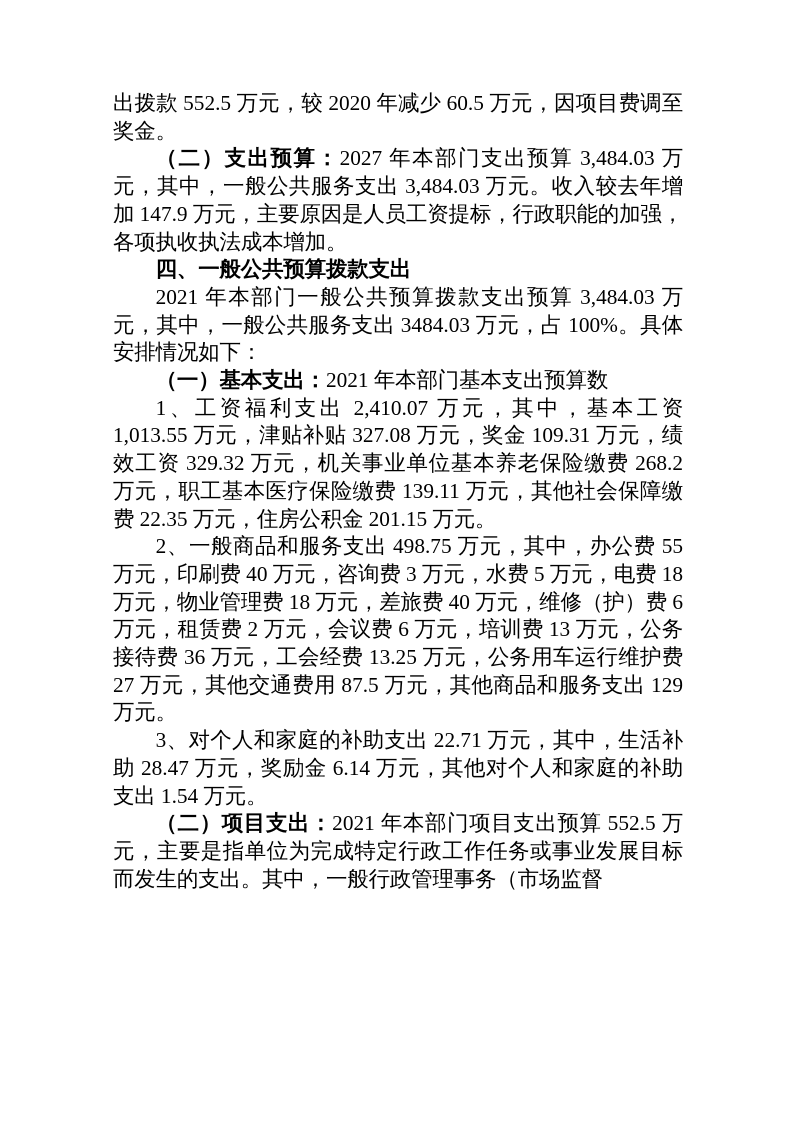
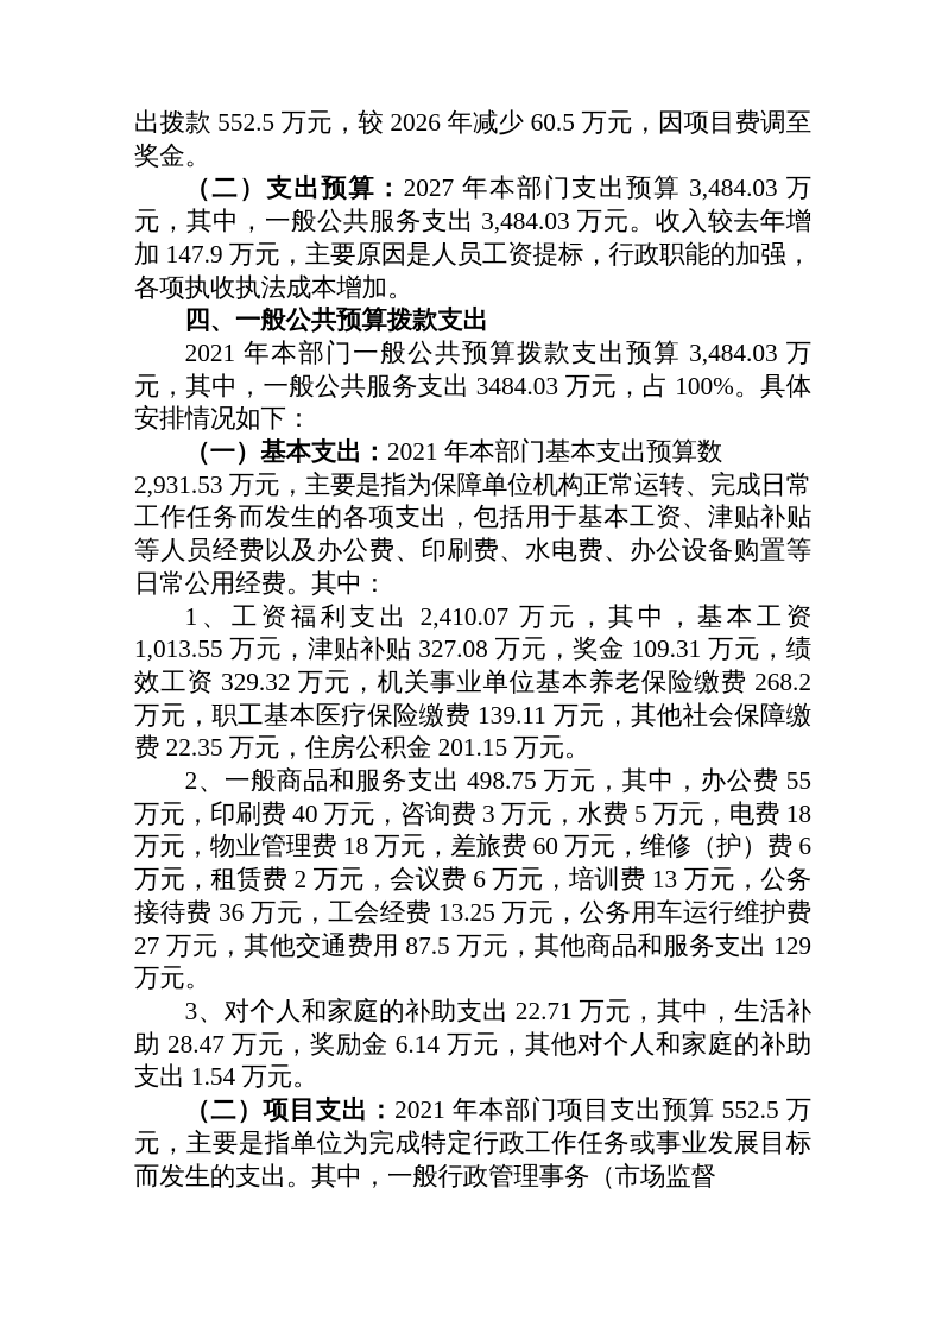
- 出拨款 552.5 万元，较 2020 年减少 60.5 万元，因项目费调至奖金。
+ 出拨款 552.5 万元，较 2026 年减少 60.5 万元，因项目费调至奖金。
  （二）支出预算：2027 年本部门支出预算 3,484.03 万元，其中，一般公共服务支出 3,484.03 万元。收入较去年增加 147.9 万元，主要原因是人员工资提标，行政职能的加强，各项执收执法成本增加。
  四、一般公共预算拨款支出
  2021 年本部门一般公共预算拨款支出预算 3,484.03 万元，其中，一般公共服务支出 3484.03 万元，占 100%。具体安排情况如下：
  （一）基本支出：2021 年本部门基本支出预算数
+ 2,931.53 万元，主要是指为保障单位机构正常运转、完成日常工作任务而发生的各项支出，包括用于基本工资、津贴补贴等人员经费以及办公费、印刷费、水电费、办公设备购置等日常公用经费。其中：
  1、工资福利支出 2,410.07 万元，其中，基本工资 1,013.55 万元，津贴补贴 327.08 万元，奖金 109.31 万元，绩效工资 329.32 万元，机关事业单位基本养老保险缴费 268.2 万元，职工基本医疗保险缴费 139.11 万元，其他社会保障缴费 22.35 万元，住房公积金 201.15 万元。
- 2、一般商品和服务支出 498.75 万元，其中，办公费 55 万元，印刷费 40 万元，咨询费 3 万元，水费 5 万元，电费 18 万元，物业管理费 18 万元，差旅费 40 万元，维修（护）费 6 万元，租赁费 2 万元，会议费 6 万元，培训费 13 万元，公务接待费 36 万元，工会经费 13.25 万元，公务用车运行维护费 27 万元，其他交通费用 87.5 万元，其他商品和服务支出 129 万元。
+ 2、一般商品和服务支出 498.75 万元，其中，办公费 55 万元，印刷费 40 万元，咨询费 3 万元，水费 5 万元，电费 18 万元，物业管理费 18 万元，差旅费 60 万元，维修（护）费 6 万元，租赁费 2 万元，会议费 6 万元，培训费 13 万元，公务接待费 36 万元，工会经费 13.25 万元，公务用车运行维护费 27 万元，其他交通费用 87.5 万元，其他商品和服务支出 129 万元。
  3、对个人和家庭的补助支出 22.71 万元，其中，生活补助 28.47 万元，奖励金 6.14 万元，其他对个人和家庭的补助支出 1.54 万元。
  （二）项目支出：2021 年本部门项目支出预算 552.5 万元，主要是指单位为完成特定行政工作任务或事业发展目标而发生的支出。其中，一般行政管理事务（市场监督
